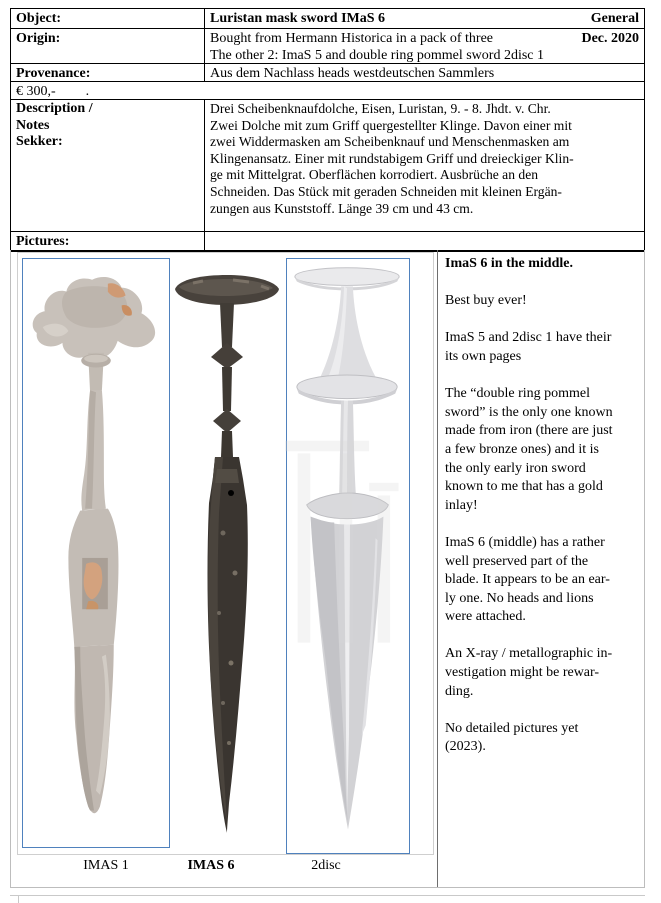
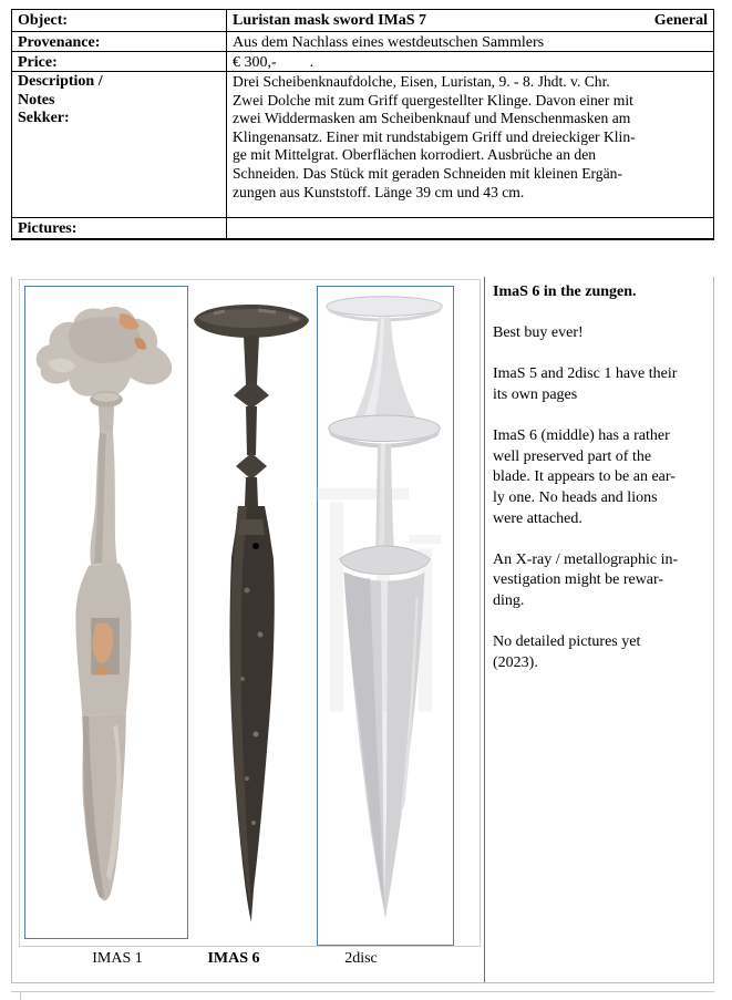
  Object:
- Luristan mask sword IMaS 6
+ Luristan mask sword IMaS 7
  General
- Origin:
- Bought from Hermann Historica in a pack of three
- Dec. 2020
- The other 2: ImaS 5 and double ring pommel sword 2disc 1
  Provenance:
- Aus dem Nachlass heads westdeutschen Sammlers
+ Aus dem Nachlass eines westdeutschen Sammlers
+ Price:
  € 300,- .
  Description /
  Notes
  Sekker:
  Drei Scheibenknaufdolche, Eisen, Luristan, 9. - 8. Jhdt. v. Chr.
  Zwei Dolche mit zum Griff quergestellter Klinge. Davon einer mit
  zwei Widdermasken am Scheibenknauf und Menschenmasken am
  Klingenansatz. Einer mit rundstabigem Griff und dreieckiger Klin-
  ge mit Mittelgrat. Oberflächen korrodiert. Ausbrüche an den
  Schneiden. Das Stück mit geraden Schneiden mit kleinen Ergän-
  zungen aus Kunststoff. Länge 39 cm und 43 cm.
  Pictures:
  IMAS 1
  IMAS 6
  2disc
- ImaS 6 in the middle.
+ ImaS 6 in the zungen.
  Best buy ever!
  ImaS 5 and 2disc 1 have their
  its own pages
- The “double ring pommel
- sword” is the only one known
- made from iron (there are just
- a few bronze ones) and it is
- the only early iron sword
- known to me that has a gold
- inlay!
  ImaS 6 (middle) has a rather
  well preserved part of the
  blade. It appears to be an ear-
  ly one. No heads and lions
  were attached.
  An X-ray / metallographic in-
  vestigation might be rewar-
  ding.
  No detailed pictures yet
  (2023).
